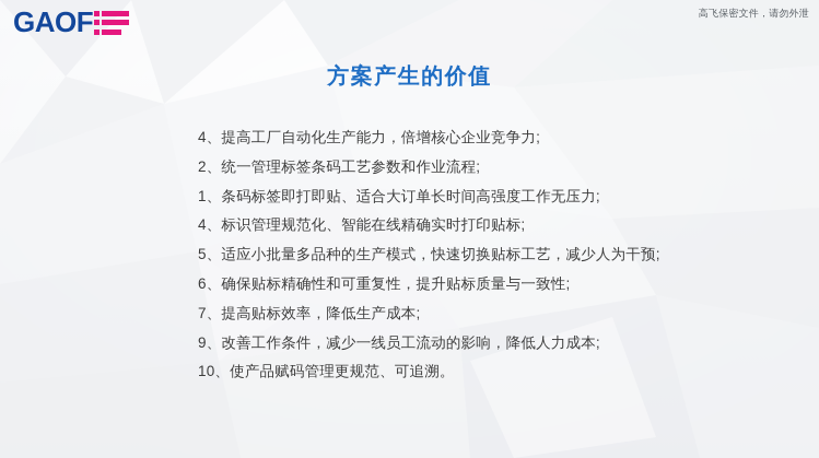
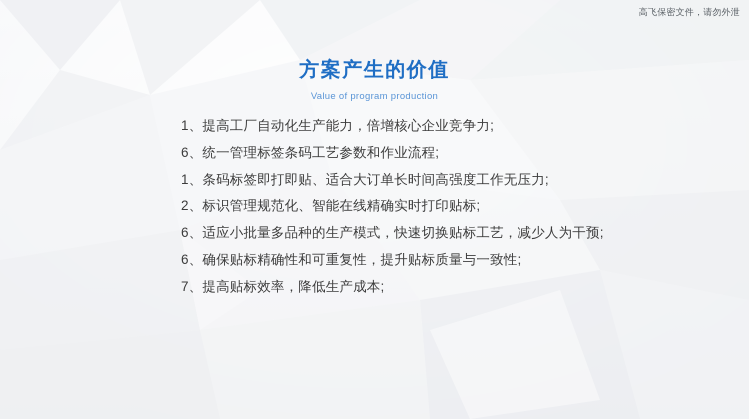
- GAOF
  高飞保密文件，请勿外泄
  方案产生的价值
+ Value of program production
- 4、提高工厂自动化生产能力，倍增核心企业竞争力;
+ 1、提高工厂自动化生产能力，倍增核心企业竞争力;
- 2、统一管理标签条码工艺参数和作业流程;
+ 6、统一管理标签条码工艺参数和作业流程;
  1、条码标签即打即贴、适合大订单长时间高强度工作无压力;
- 4、标识管理规范化、智能在线精确实时打印贴标;
+ 2、标识管理规范化、智能在线精确实时打印贴标;
- 5、适应小批量多品种的生产模式，快速切换贴标工艺，减少人为干预;
+ 6、适应小批量多品种的生产模式，快速切换贴标工艺，减少人为干预;
  6、确保贴标精确性和可重复性，提升贴标质量与一致性;
  7、提高贴标效率，降低生产成本;
- 9、改善工作条件，减少一线员工流动的影响，降低人力成本;
- 10、使产品赋码管理更规范、可追溯。
